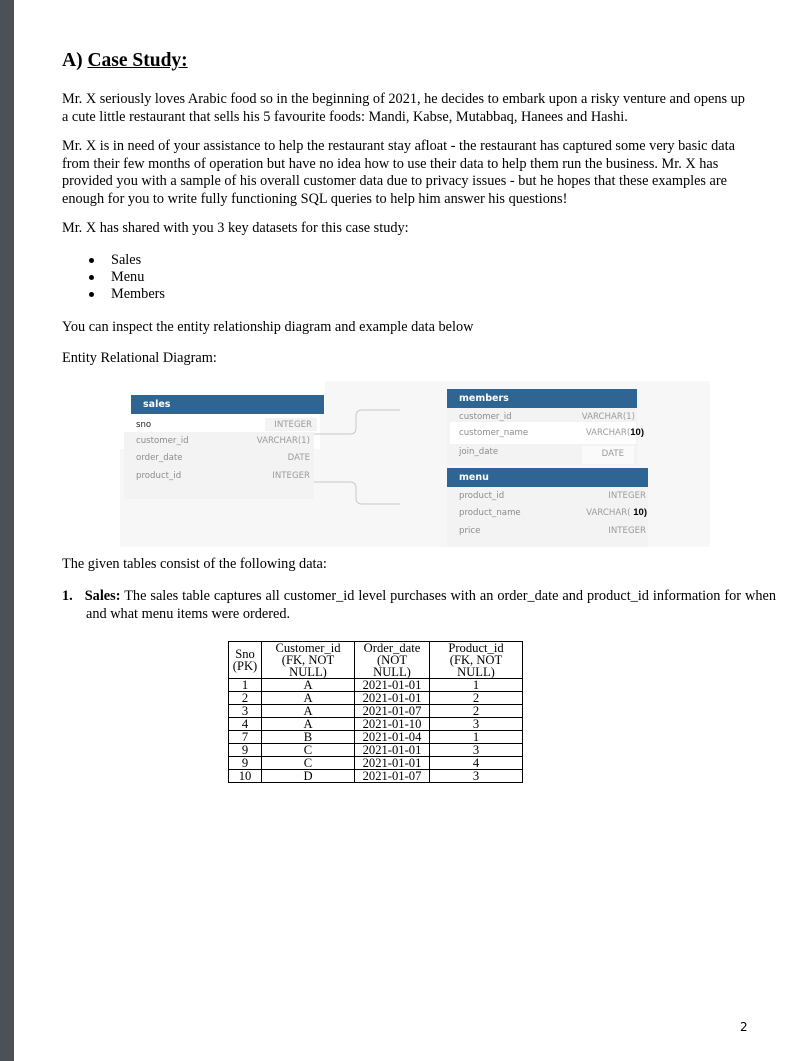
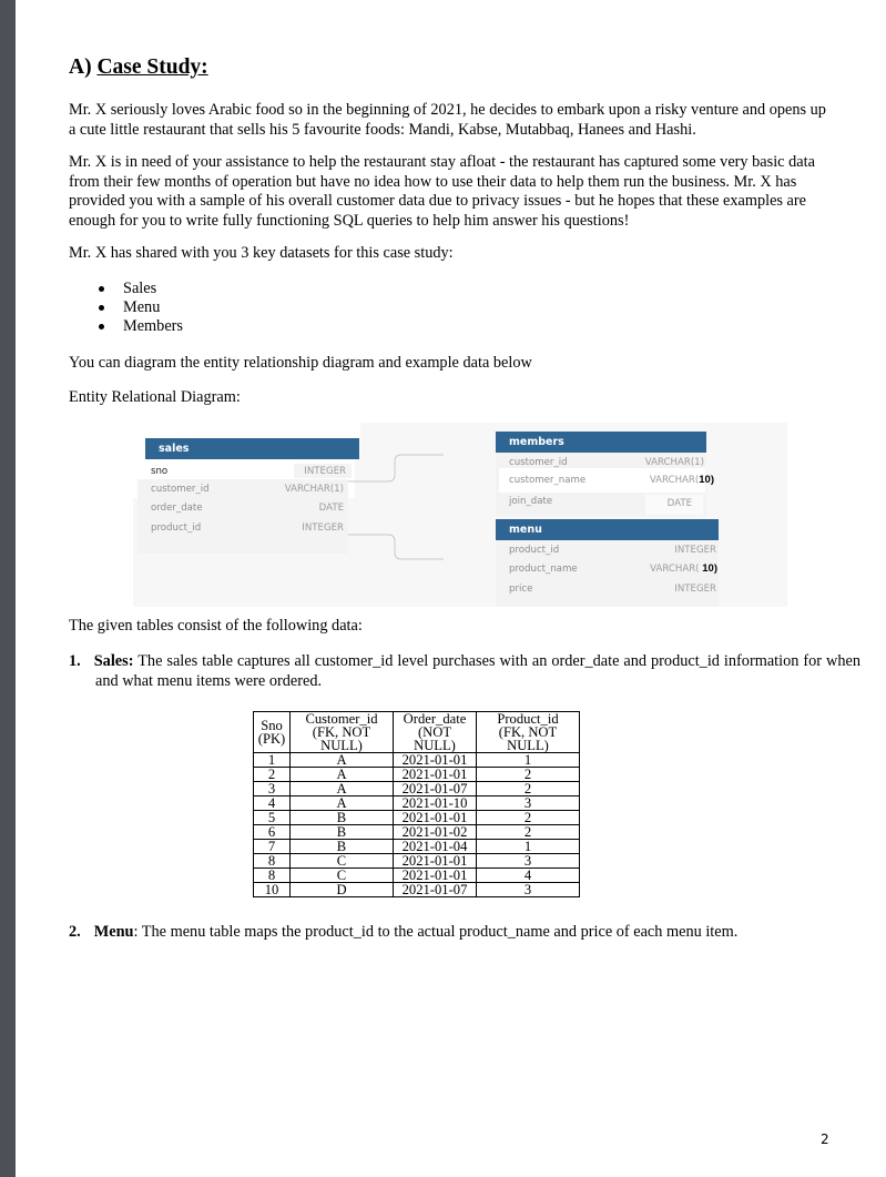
  A) Case Study:
  Mr. X seriously loves Arabic food so in the beginning of 2021, he decides to embark upon a risky venture and opens up a cute little restaurant that sells his 5 favourite foods: Mandi, Kabse, Mutabbaq, Hanees and Hashi.
  Mr. X is in need of your assistance to help the restaurant stay afloat - the restaurant has captured some very basic data from their few months of operation but have no idea how to use their data to help them run the business. Mr. X has provided you with a sample of his overall customer data due to privacy issues - but he hopes that these examples are enough for you to write fully functioning SQL queries to help him answer his questions!
  Mr. X has shared with you 3 key datasets for this case study:
  Sales
  Menu
  Members
- You can inspect the entity relationship diagram and example data below
+ You can diagram the entity relationship diagram and example data below
  Entity Relational Diagram:
  sales
  sno
  INTEGER
  customer_id
  VARCHAR(1)
  order_date
  DATE
  product_id
  INTEGER
  members
  customer_id
  VARCHAR(1)
  customer_name
  VARCHAR(10)
  join_date
  DATE
  menu
  product_id
  INTEGER
  product_name
  VARCHAR( 10)
  price
  INTEGER
  The given tables consist of the following data:
  1. Sales: The sales table captures all customer_id level purchases with an order_date and product_id information for when and what menu items were ordered.
  Sno(PK)	Customer_id(FK, NOT NULL)	Order_date(NOT NULL)	Product_id(FK, NOT NULL)
  1	A	2021-01-01	1
  2	A	2021-01-01	2
  3	A	2021-01-07	2
  4	A	2021-01-10	3
+ 5	B	2021-01-01	2
+ 6	B	2021-01-02	2
  7	B	2021-01-04	1
- 9	C	2021-01-01	3
+ 8	C	2021-01-01	3
- 9	C	2021-01-01	4
+ 8	C	2021-01-01	4
  10	D	2021-01-07	3
+ 2. Menu: The menu table maps the product_id to the actual product_name and price of each menu item.
  2
